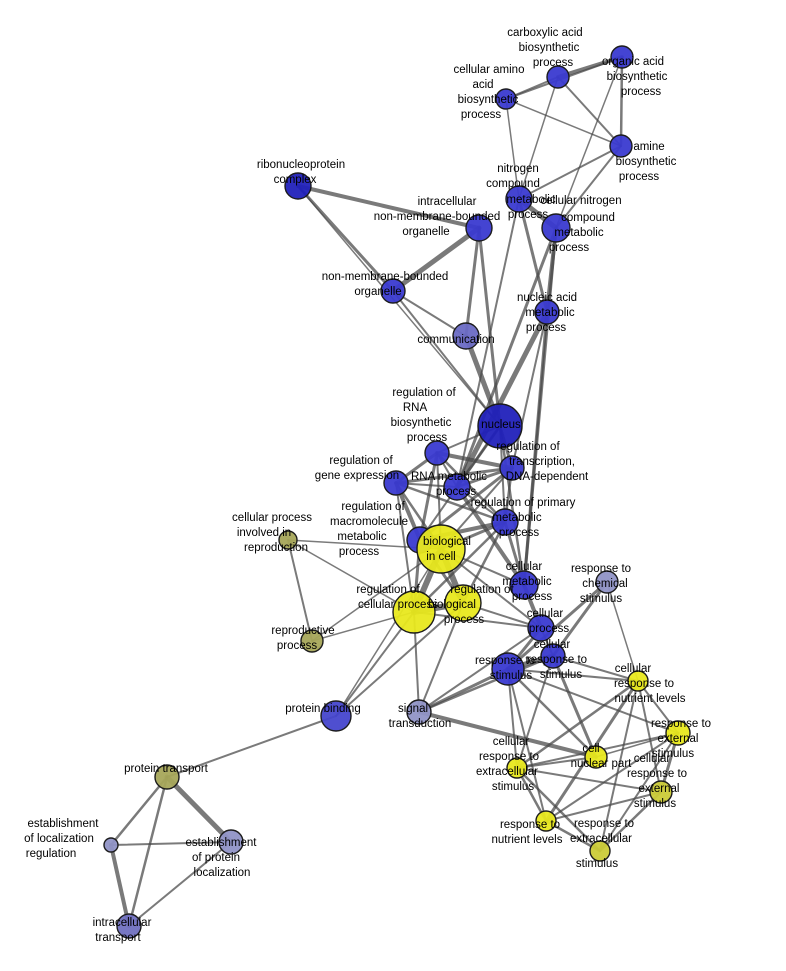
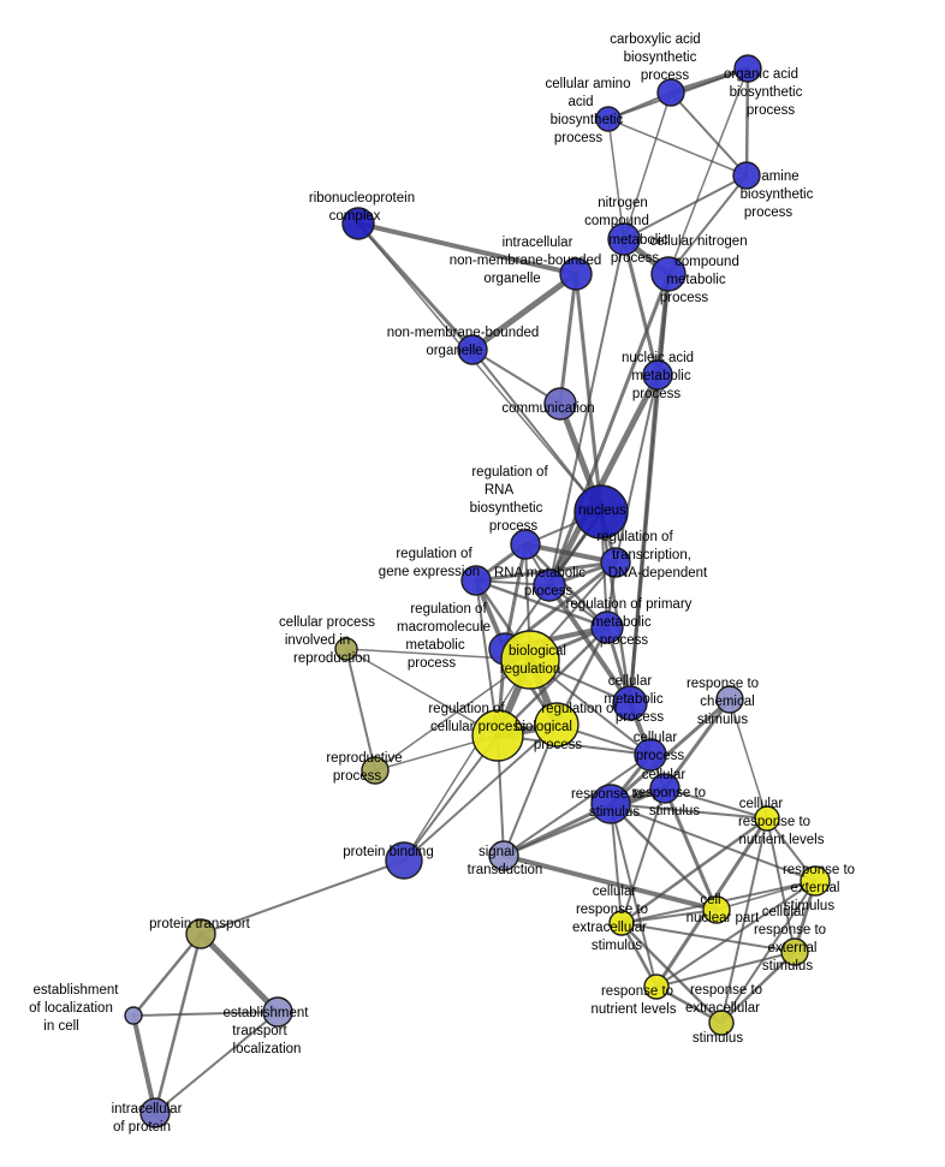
  carboxylic acid
  biosynthetic
  process
  organic acid
  biosynthetic
  process
  cellular amino
  acid
  biosynthetic
  process
  amine
  biosynthetic
  process
  nitrogen
  compound
  metabolic
  process
  cellular nitrogen
  compound
  metabolic
  process
  ribonucleoprotein
  complex
  intracellular
  non-membrane-bounded
  organelle
  non-membrane-bounded
  organelle
  nucleic acid
  metabolic
  process
  communication
  nucleus
  regulation of
  RNA
  biosynthetic
  process
  regulation of
  transcription,
  DNA-dependent
  regulation of
  gene expression
  RNA metabolic
  process
  regulation of
  macromolecule
  metabolic
  process
  regulation of primary
  metabolic
  process
  biological
- in cell
+ regulation
  cellular
  metabolic
  process
  regulation of
  cellular process
  regulation of
  biological
  process
  cellular
  process
  response to
  chemical
  stimulus
  cellular
  response to
  stimulus
  response to
  stimulus
  cellular
  response to
  nutrient levels
  response to
  external
  stimulus
  cell
  nuclear part
  cellular
  response to
  extracellular
  stimulus
  cellular
  response to
  external
  stimulus
  response to
  nutrient levels
  response to
  extracellular
  stimulus
  cellular process
  involved in
  reproduction
  reproductive
  process
  protein binding
  signal
  transduction
  protein transport
  establishment
- of protein
+ transport
  localization
  establishment
  of localization
- regulation
+ in cell
  intracellular
- transport
+ of protein
